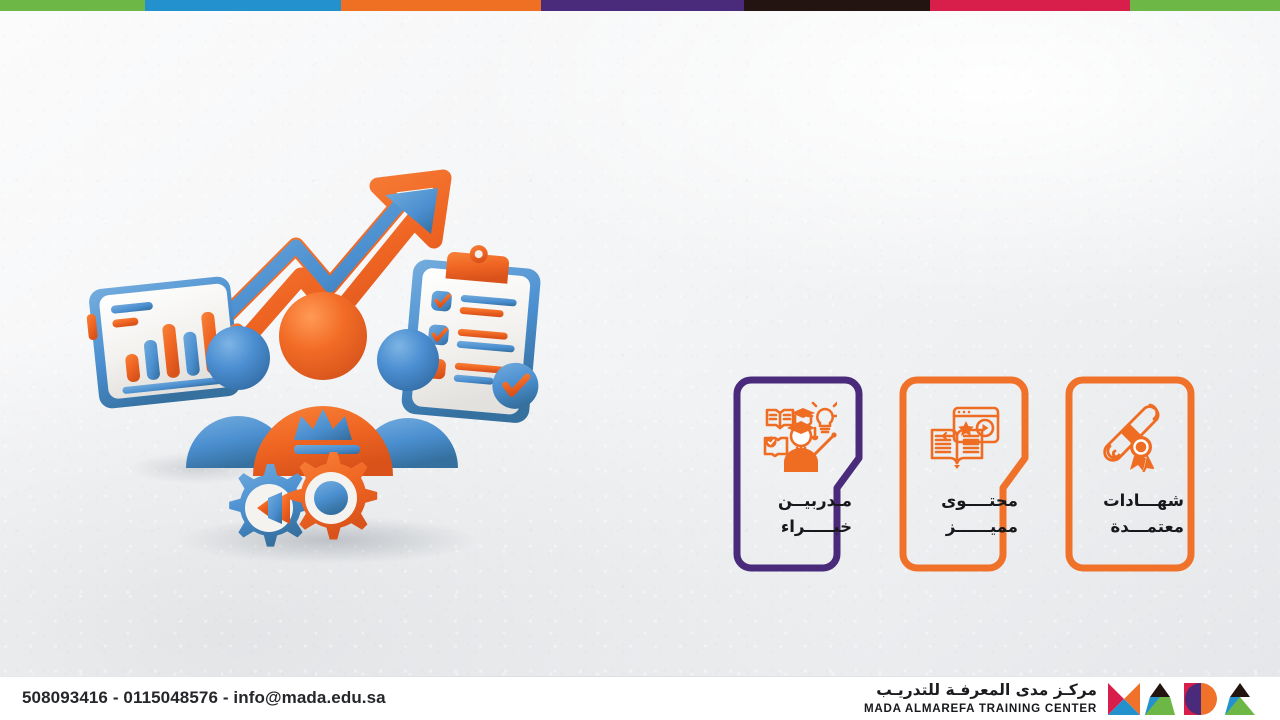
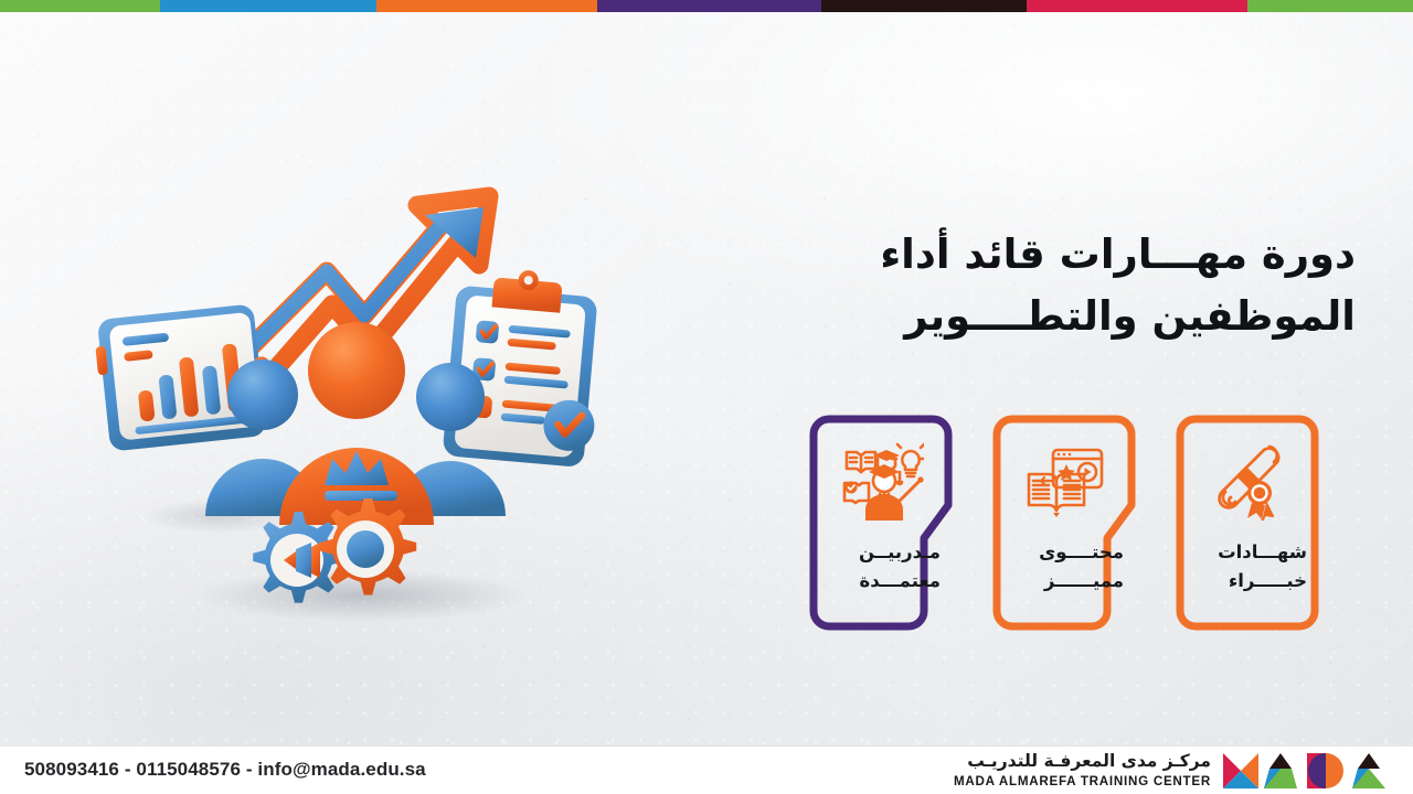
+ دورة مهـــارات قائد أداء الموظفين والتطــــوير
  مـدربيــن
- خبـــــراء
+ معتمـــدة
  محتــــوى
  مميــــــز
  شهـــادات
- معتمـــدة
+ خبـــــراء
  508093416 - 0115048576 - info@mada.edu.sa
  مركـز مدى المعرفـة للتدريـب
  MADA ALMAREFA TRAINING CENTER
